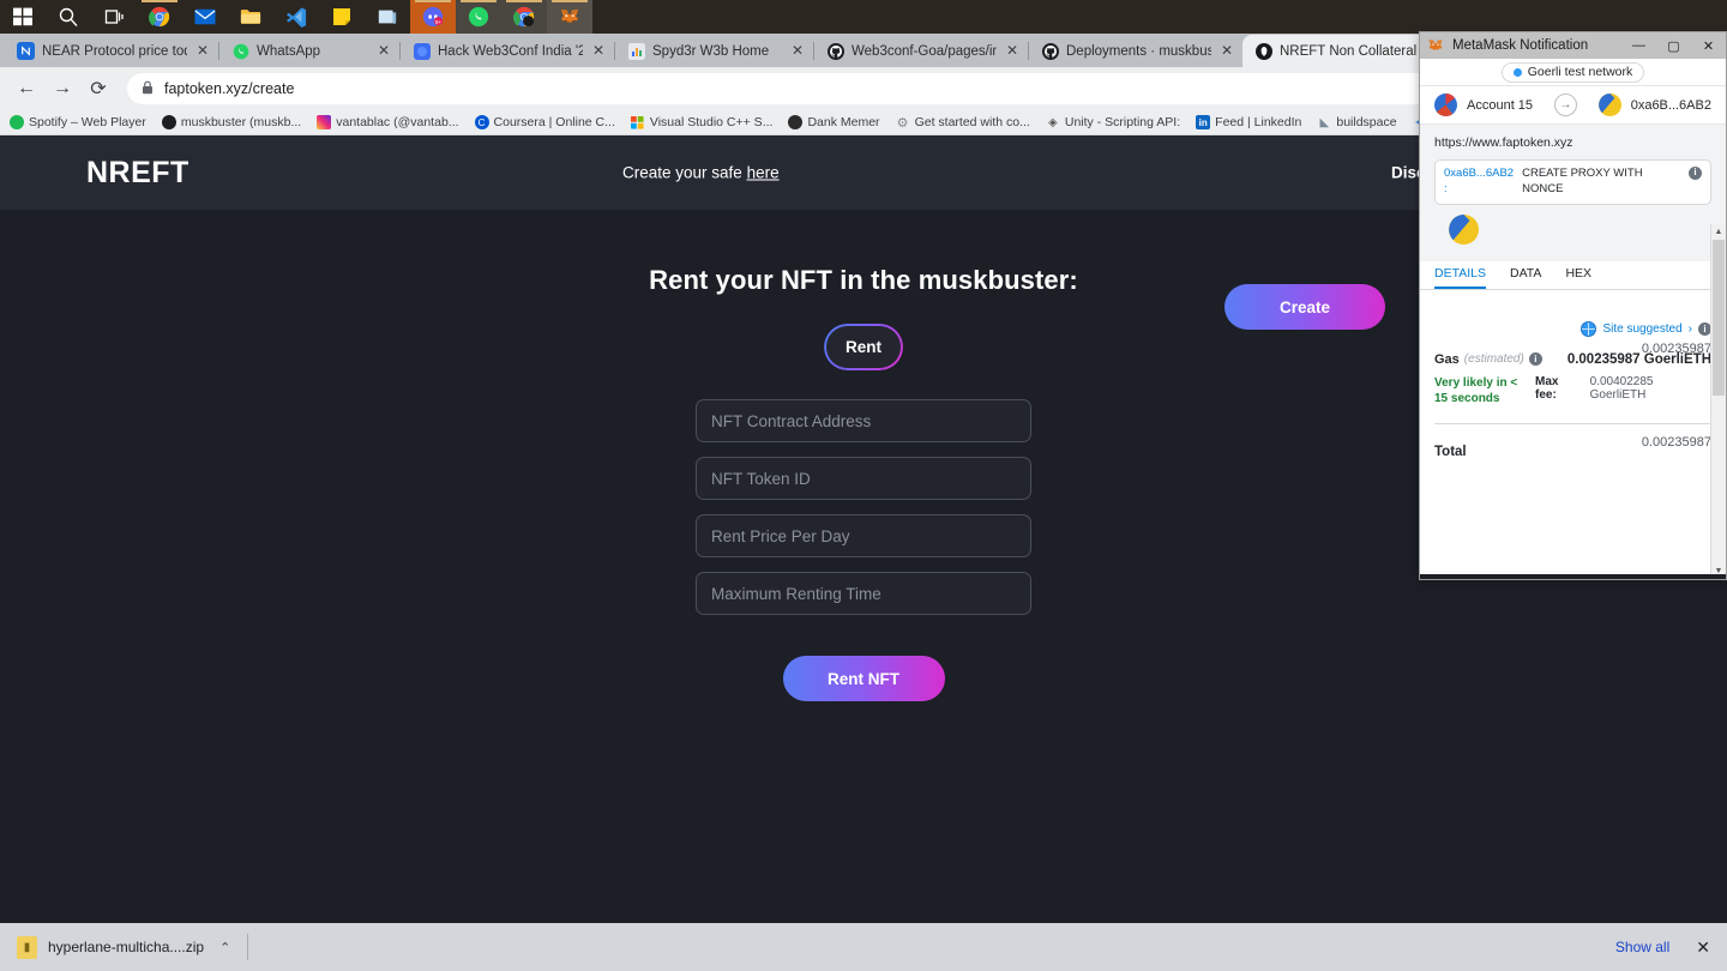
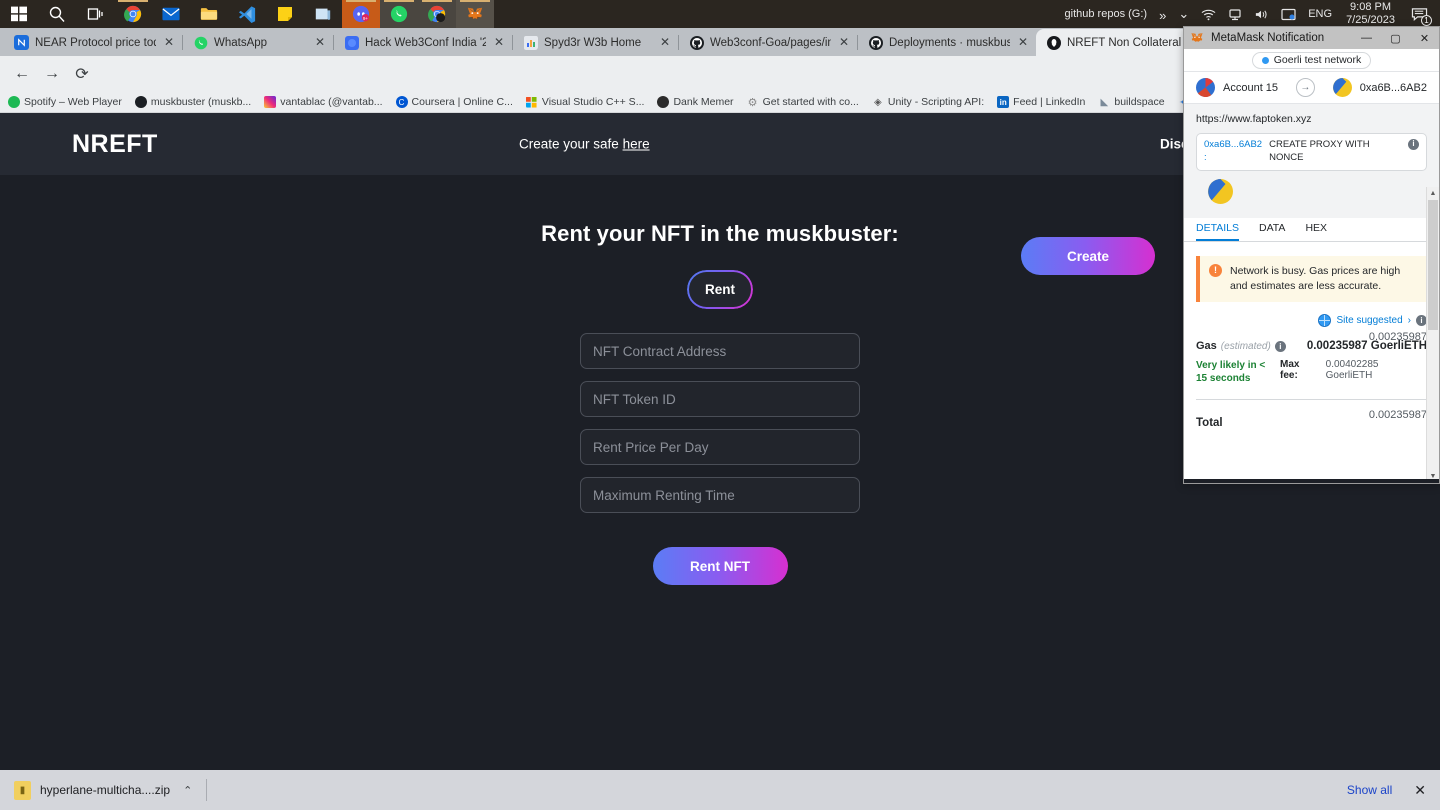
+ github repos (G:)
+ »
+ ⌄
+ ENG
+ 9:08 PM
+ 7/25/2023
+ 1
  NEAR Protocol price to
  ✕
  WhatsApp
  ✕
  Hack Web3Conf India '2
  ✕
  Spyd3r W3b Home
  ✕
  Web3conf-Goa/pages/in
  ✕
  Deployments · muskbus
  ✕
  NREFT Non Collateral
  ←
  →
  ⟳
- faptoken.xyz/create
  Spotify – Web Player
  muskbuster (muskb...
  vantablac (@vantab...
  C
  Coursera | Online C...
  Visual Studio C++ S...
  Dank Memer
  ⚙
  Get started with co...
  ◈
  Unity - Scripting API:
  in
  Feed | LinkedIn
  ◣
  buildspace
  NREFT
  Create your safe here
  Dis
  Create
  Rent your NFT in the muskbuster:
  NFT Contract Address NFT Token ID Rent Price Per Day Maximum Renting Time
  Rent NFT
  ▮
  hyperlane-multicha....zip
  ⌃
  Show all
  ✕
  MetaMask Notification
  —
  ▢
  ✕
  Goerli test network
  Account 15
  →
  0xa6B...6AB2
  https://www.faptoken.xyz
  0xa6B...6AB2 :
  CREATE PROXY WITH NONCE
  i
  DETAILS
  DATA
  HEX
+ !
+ Network is busy. Gas prices are high and estimates are less accurate.
  Site suggested
  ›
  i
  0.00235987
  Gas
  (estimated)
  i
  0.00235987 GoerliETH
  Very likely in < 15 seconds
  Max fee:
  0.00402285 GoerliETH
  0.00235987
  Total
